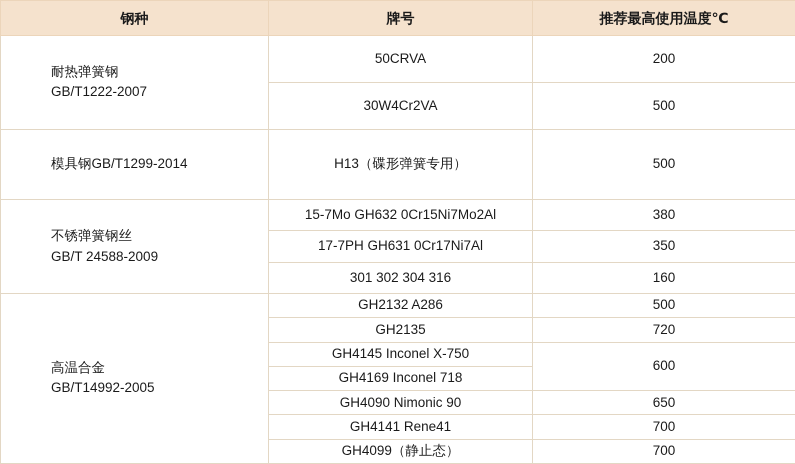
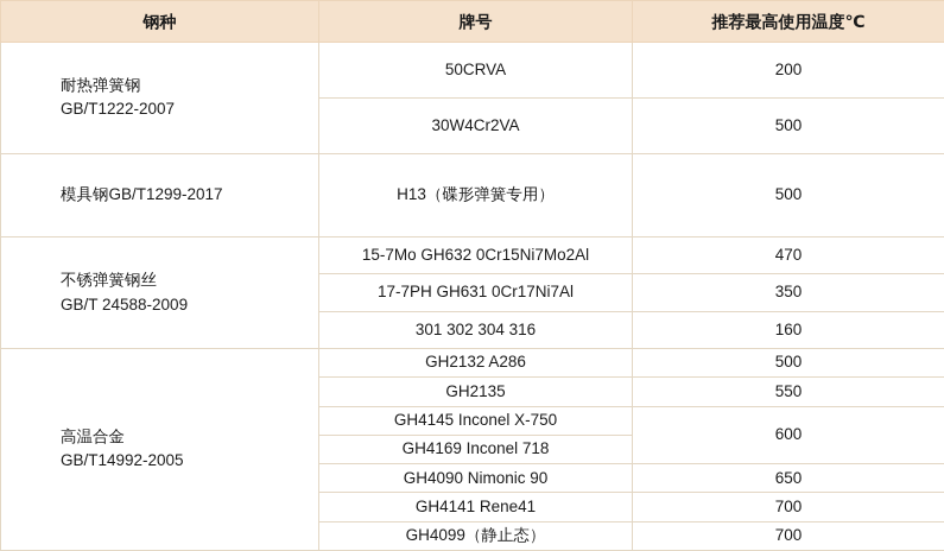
  钢种	牌号	推荐最高使用温度℃
  耐热弹簧钢 GB/T1222-2007	50CRVA	200
  30W4Cr2VA	500
- 模具钢GB/T1299-2014	H13（碟形弹簧专用）	500
+ 模具钢GB/T1299-2017	H13（碟形弹簧专用）	500
- 不锈弹簧钢丝 GB/T 24588-2009	15-7Mo GH632 0Cr15Ni7Mo2Al	380
+ 不锈弹簧钢丝 GB/T 24588-2009	15-7Mo GH632 0Cr15Ni7Mo2Al	470
  17-7PH GH631 0Cr17Ni7Al	350
  301 302 304 316	160
  高温合金 GB/T14992-2005	GH2132 A286	500
- GH2135	720
+ GH2135	550
  GH4145 Inconel X-750	600
  GH4169 Inconel 718
  GH4090 Nimonic 90	650
  GH4141 Rene41	700
  GH4099（静止态）	700
